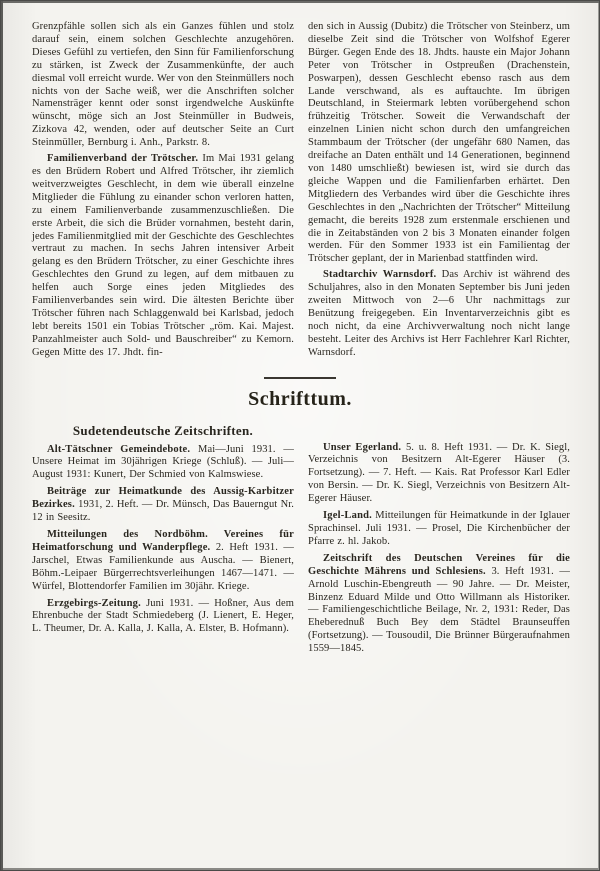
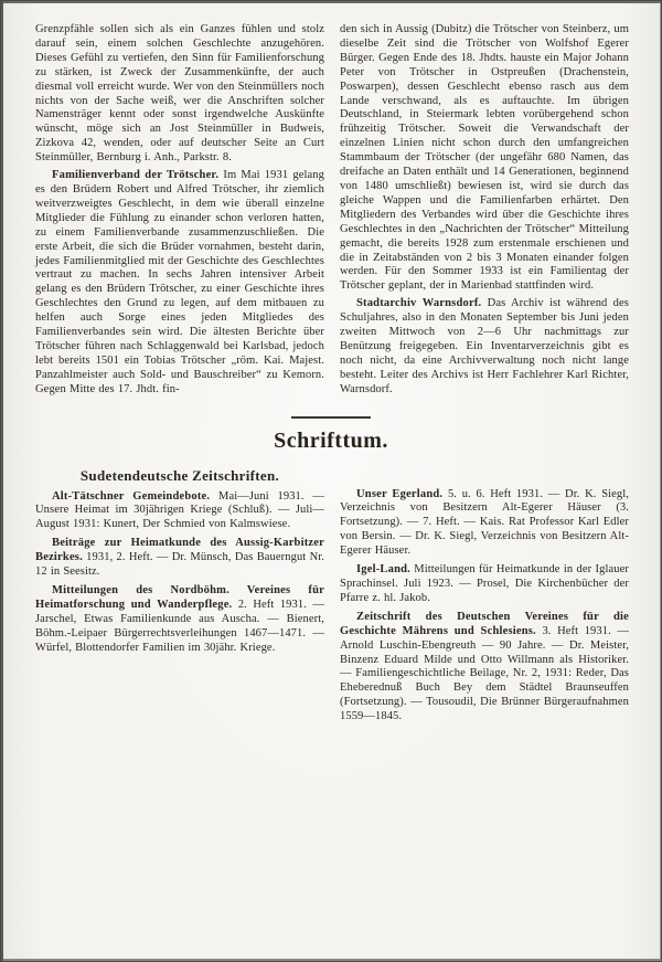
  Grenzpfähle sollen sich als ein Ganzes fühlen und stolz darauf sein, einem solchen Geschlechte anzugehören. Dieses Gefühl zu vertiefen, den Sinn für Familienforschung zu stärken, ist Zweck der Zusammenkünfte, der auch diesmal voll erreicht wurde. Wer von den Steinmüllers noch nichts von der Sache weiß, wer die Anschriften solcher Namensträger kennt oder sonst irgendwelche Auskünfte wünscht, möge sich an Jost Steinmüller in Budweis, Zizkova 42, wenden, oder auf deutscher Seite an Curt Steinmüller, Bernburg i. Anh., Parkstr. 8.
  Familienverband der Trötscher. Im Mai 1931 gelang es den Brüdern Robert und Alfred Trötscher, ihr ziemlich weitverzweigtes Geschlecht, in dem wie überall einzelne Mitglieder die Fühlung zu einander schon verloren hatten, zu einem Familienverbande zusammenzuschließen. Die erste Arbeit, die sich die Brüder vornahmen, besteht darin, jedes Familienmitglied mit der Geschichte des Geschlechtes vertraut zu machen. In sechs Jahren intensiver Arbeit gelang es den Brüdern Trötscher, zu einer Geschichte ihres Geschlechtes den Grund zu legen, auf dem mitbauen zu helfen auch Sorge eines jeden Mitgliedes des Familienverbandes sein wird. Die ältesten Berichte über Trötscher führen nach Schlaggenwald bei Karlsbad, jedoch lebt bereits 1501 ein Tobias Trötscher „röm. Kai. Majest. Panzahlmeister auch Sold- und Bauschreiber“ zu Kemorn. Gegen Mitte des 17. Jhdt. fin-
  den sich in Aussig (Dubitz) die Trötscher von Steinberz, um dieselbe Zeit sind die Trötscher von Wolfshof Egerer Bürger. Gegen Ende des 18. Jhdts. hauste ein Major Johann Peter von Trötscher in Ostpreußen (Drachenstein, Poswarpen), dessen Geschlecht ebenso rasch aus dem Lande verschwand, als es auftauchte. Im übrigen Deutschland, in Steiermark lebten vorübergehend schon frühzeitig Trötscher. Soweit die Verwandschaft der einzelnen Linien nicht schon durch den umfangreichen Stammbaum der Trötscher (der ungefähr 680 Namen, das dreifache an Daten enthält und 14 Generationen, beginnend von 1480 umschließt) bewiesen ist, wird sie durch das gleiche Wappen und die Familienfarben erhärtet. Den Mitgliedern des Verbandes wird über die Geschichte ihres Geschlechtes in den „Nachrichten der Trötscher“ Mitteilung gemacht, die bereits 1928 zum erstenmale erschienen und die in Zeitabständen von 2 bis 3 Monaten einander folgen werden. Für den Sommer 1933 ist ein Familientag der Trötscher geplant, der in Marienbad stattfinden wird.
  Stadtarchiv Warnsdorf. Das Archiv ist während des Schuljahres, also in den Monaten September bis Juni jeden zweiten Mittwoch von 2—6 Uhr nachmittags zur Benützung freigegeben. Ein Inventarverzeichnis gibt es noch nicht, da eine Archivverwaltung noch nicht lange besteht. Leiter des Archivs ist Herr Fachlehrer Karl Richter, Warnsdorf.
  Schrifttum.
  Sudetendeutsche Zeitschriften.
  Alt-Tätschner Gemeindebote. Mai—Juni 1931. — Unsere Heimat im 30jährigen Kriege (Schluß). — Juli—August 1931: Kunert, Der Schmied von Kalmswiese.
  Beiträge zur Heimatkunde des Aussig-Karbitzer Bezirkes. 1931, 2. Heft. — Dr. Münsch, Das Bauerngut Nr. 12 in Seesitz.
  Mitteilungen des Nordböhm. Vereines für Heimatforschung und Wanderpflege. 2. Heft 1931. — Jarschel, Etwas Familienkunde aus Auscha. — Bienert, Böhm.-Leipaer Bürgerrechtsverleihungen 1467—1471. — Würfel, Blottendorfer Familien im 30jähr. Kriege.
- Erzgebirgs-Zeitung. Juni 1931. — Hoßner, Aus dem Ehrenbuche der Stadt Schmiedeberg (J. Lienert, E. Heger, L. Theumer, Dr. A. Kalla, J. Kalla, A. Elster, B. Hofmann).
- Unser Egerland. 5. u. 8. Heft 1931. — Dr. K. Siegl, Verzeichnis von Besitzern Alt-Egerer Häuser (3. Fortsetzung). — 7. Heft. — Kais. Rat Professor Karl Edler von Bersin. — Dr. K. Siegl, Verzeichnis von Besitzern Alt-Egerer Häuser.
+ Unser Egerland. 5. u. 6. Heft 1931. — Dr. K. Siegl, Verzeichnis von Besitzern Alt-Egerer Häuser (3. Fortsetzung). — 7. Heft. — Kais. Rat Professor Karl Edler von Bersin. — Dr. K. Siegl, Verzeichnis von Besitzern Alt-Egerer Häuser.
- Igel-Land. Mitteilungen für Heimatkunde in der Iglauer Sprachinsel. Juli 1931. — Prosel, Die Kirchenbücher der Pfarre z. hl. Jakob.
+ Igel-Land. Mitteilungen für Heimatkunde in der Iglauer Sprachinsel. Juli 1923. — Prosel, Die Kirchenbücher der Pfarre z. hl. Jakob.
  Zeitschrift des Deutschen Vereines für die Geschichte Mährens und Schlesiens. 3. Heft 1931. — Arnold Luschin-Ebengreuth — 90 Jahre. — Dr. Meister, Binzenz Eduard Milde und Otto Willmann als Historiker. — Familiengeschichtliche Beilage, Nr. 2, 1931: Reder, Das Eheberednuß Buch Bey dem Städtel Braunseuffen (Fortsetzung). — Tousoudil, Die Brünner Bürgeraufnahmen 1559—1845.
